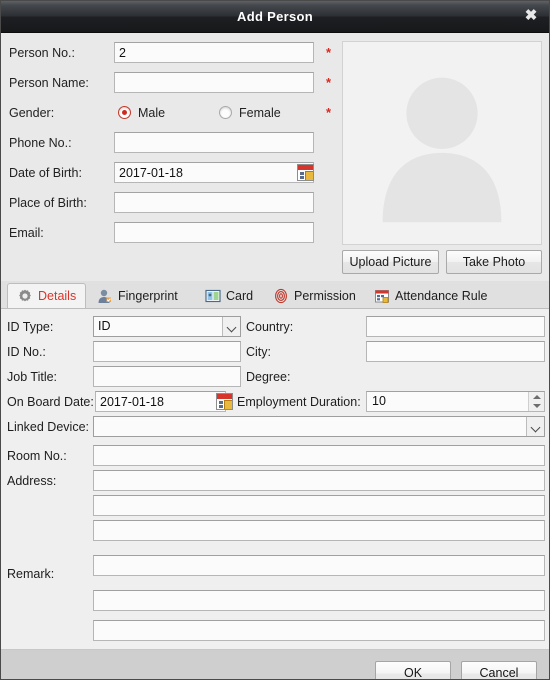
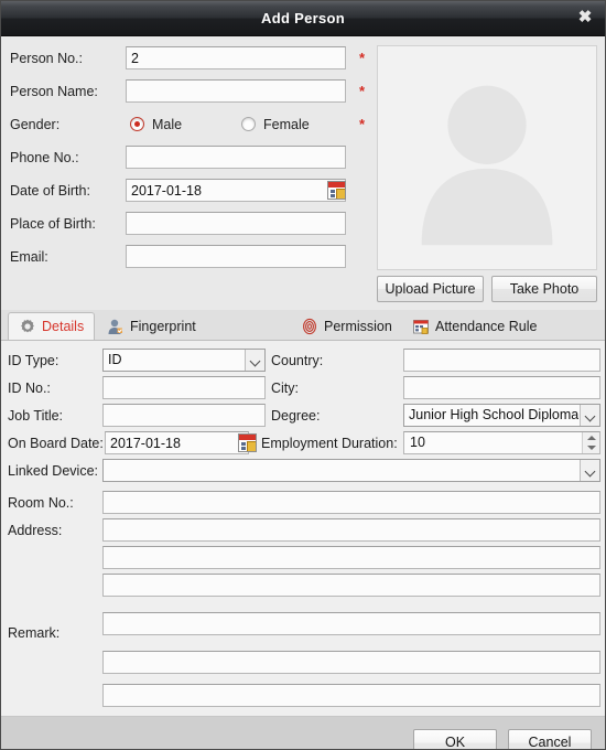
  Add Person
  ✖
  Person No.:
  2
  *
  Person Name:
  *
  Gender:
  Male
  Female
  *
  Phone No.:
  Date of Birth:
  2017-01-18
  Place of Birth:
  Email:
  Upload Picture
  Take Photo
  Details
  Fingerprint
- Card
  Permission
  Attendance Rule
  ID Type:
  ID
  Country:
  ID No.:
  City:
  Job Title:
  Degree:
+ Junior High School Diploma
  On Board Date:
  2017-01-18
  Employment Duration:
  10
  Linked Device:
  Room No.:
  Address:
  Remark:
  OK
  Cancel
